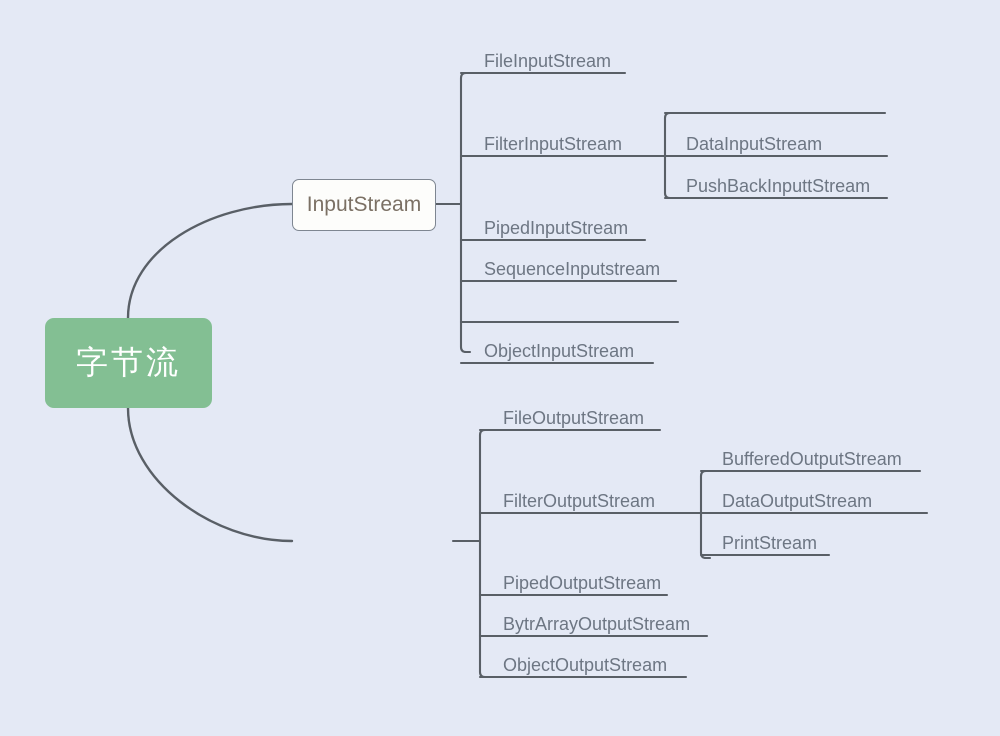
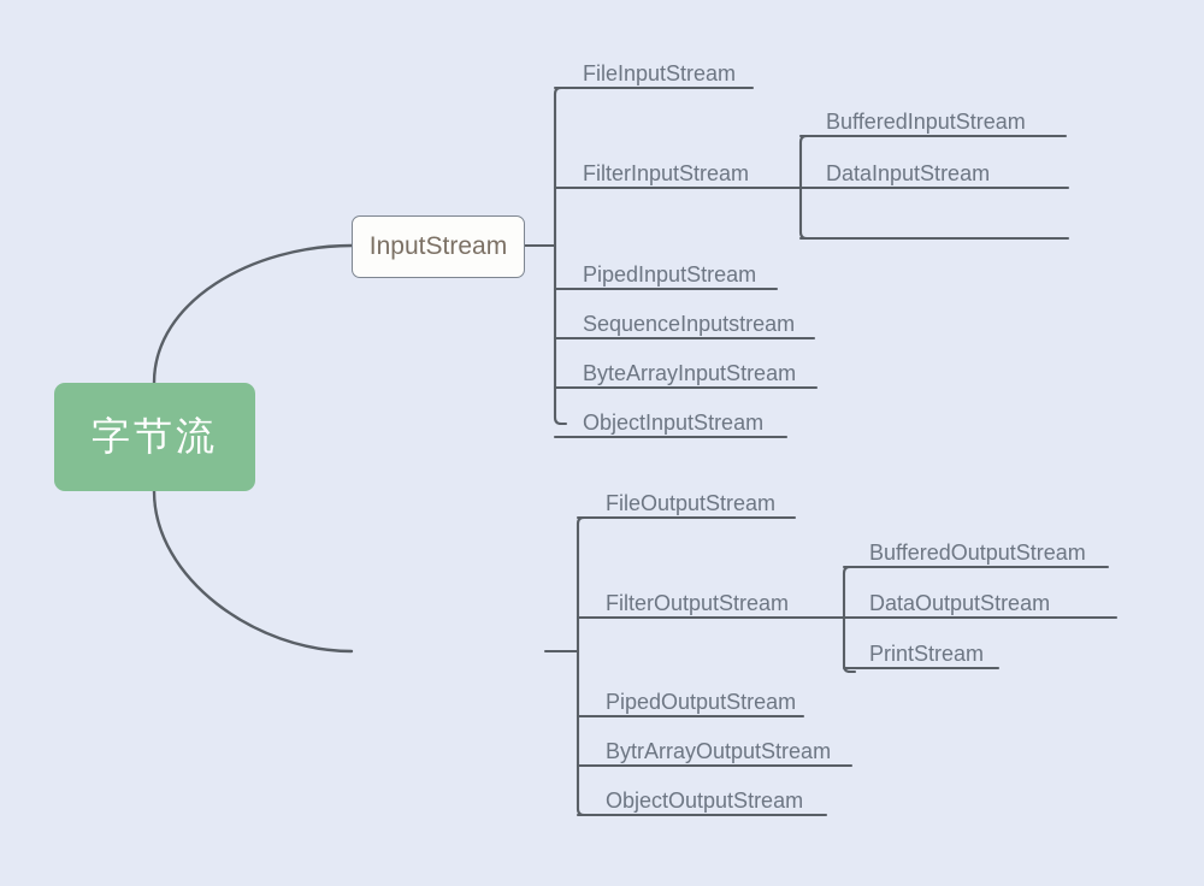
  字节流
  InputStream
  FileInputStream
  FilterInputStream
  PipedInputStream
  SequenceInputstream
+ ByteArrayInputStream
  ObjectInputStream
+ BufferedInputStream
  DataInputStream
- PushBackInputtStream
  FileOutputStream
  FilterOutputStream
  PipedOutputStream
  BytrArrayOutputStream
  ObjectOutputStream
  BufferedOutputStream
  DataOutputStream
  PrintStream
